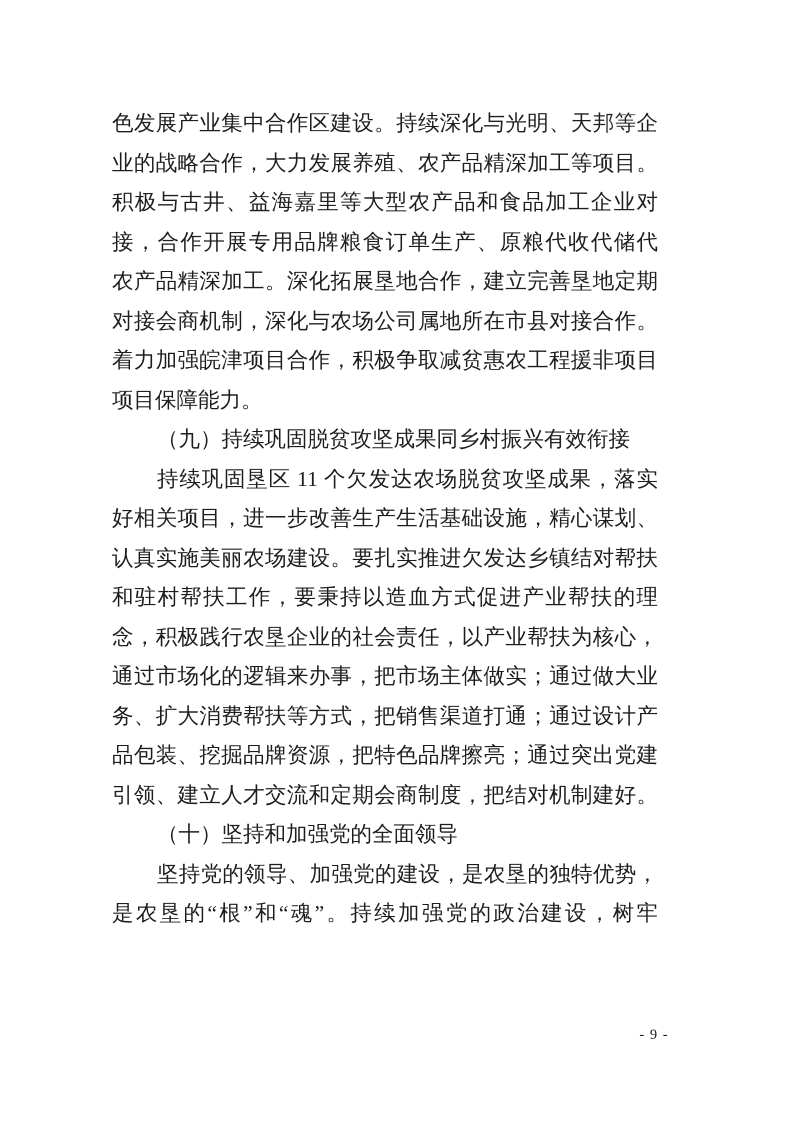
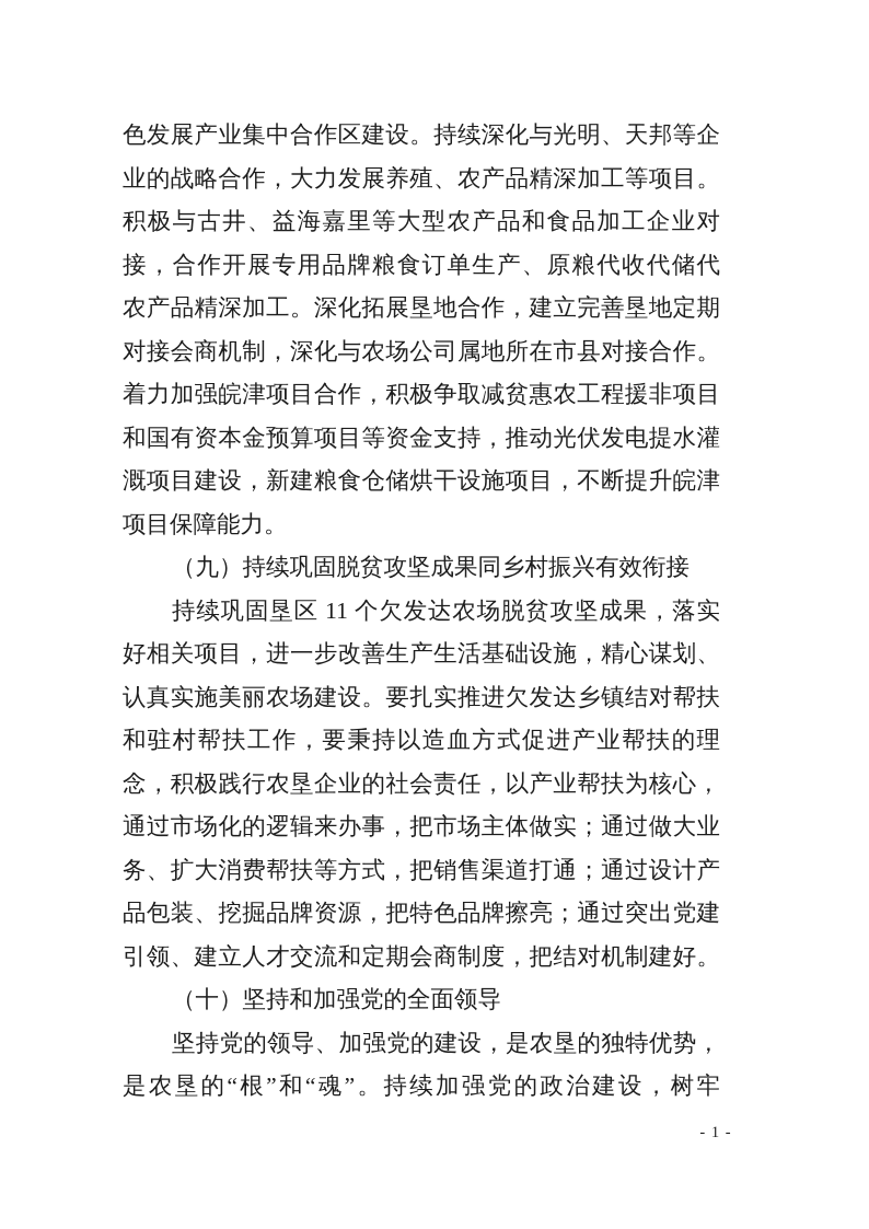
  色发展产业集中合作区建设。持续深化与光明、天邦等企
  业的战略合作，大力发展养殖、农产品精深加工等项目。
  积极与古井、益海嘉里等大型农产品和食品加工企业对
  接，合作开展专用品牌粮食订单生产、原粮代收代储代
  农产品精深加工。深化拓展垦地合作，建立完善垦地定期
  对接会商机制，深化与农场公司属地所在市县对接合作。
  着力加强皖津项目合作，积极争取减贫惠农工程援非项目
+ 和国有资本金预算项目等资金支持，推动光伏发电提水灌
+ 溉项目建设，新建粮食仓储烘干设施项目，不断提升皖津
  项目保障能力。
  （九）持续巩固脱贫攻坚成果同乡村振兴有效衔接
  持续巩固垦区 11 个欠发达农场脱贫攻坚成果，落实
  好相关项目，进一步改善生产生活基础设施，精心谋划、
  认真实施美丽农场建设。要扎实推进欠发达乡镇结对帮扶
  和驻村帮扶工作，要秉持以造血方式促进产业帮扶的理
  念，积极践行农垦企业的社会责任，以产业帮扶为核心，
  通过市场化的逻辑来办事，把市场主体做实；通过做大业
  务、扩大消费帮扶等方式，把销售渠道打通；通过设计产
  品包装、挖掘品牌资源，把特色品牌擦亮；通过突出党建
  引领、建立人才交流和定期会商制度，把结对机制建好。
  （十）坚持和加强党的全面领导
  坚持党的领导、加强党的建设，是农垦的独特优势，
  是农垦的“根”和“魂”。持续加强党的政治建设，树牢
- - 9 -
+ - 1 -
